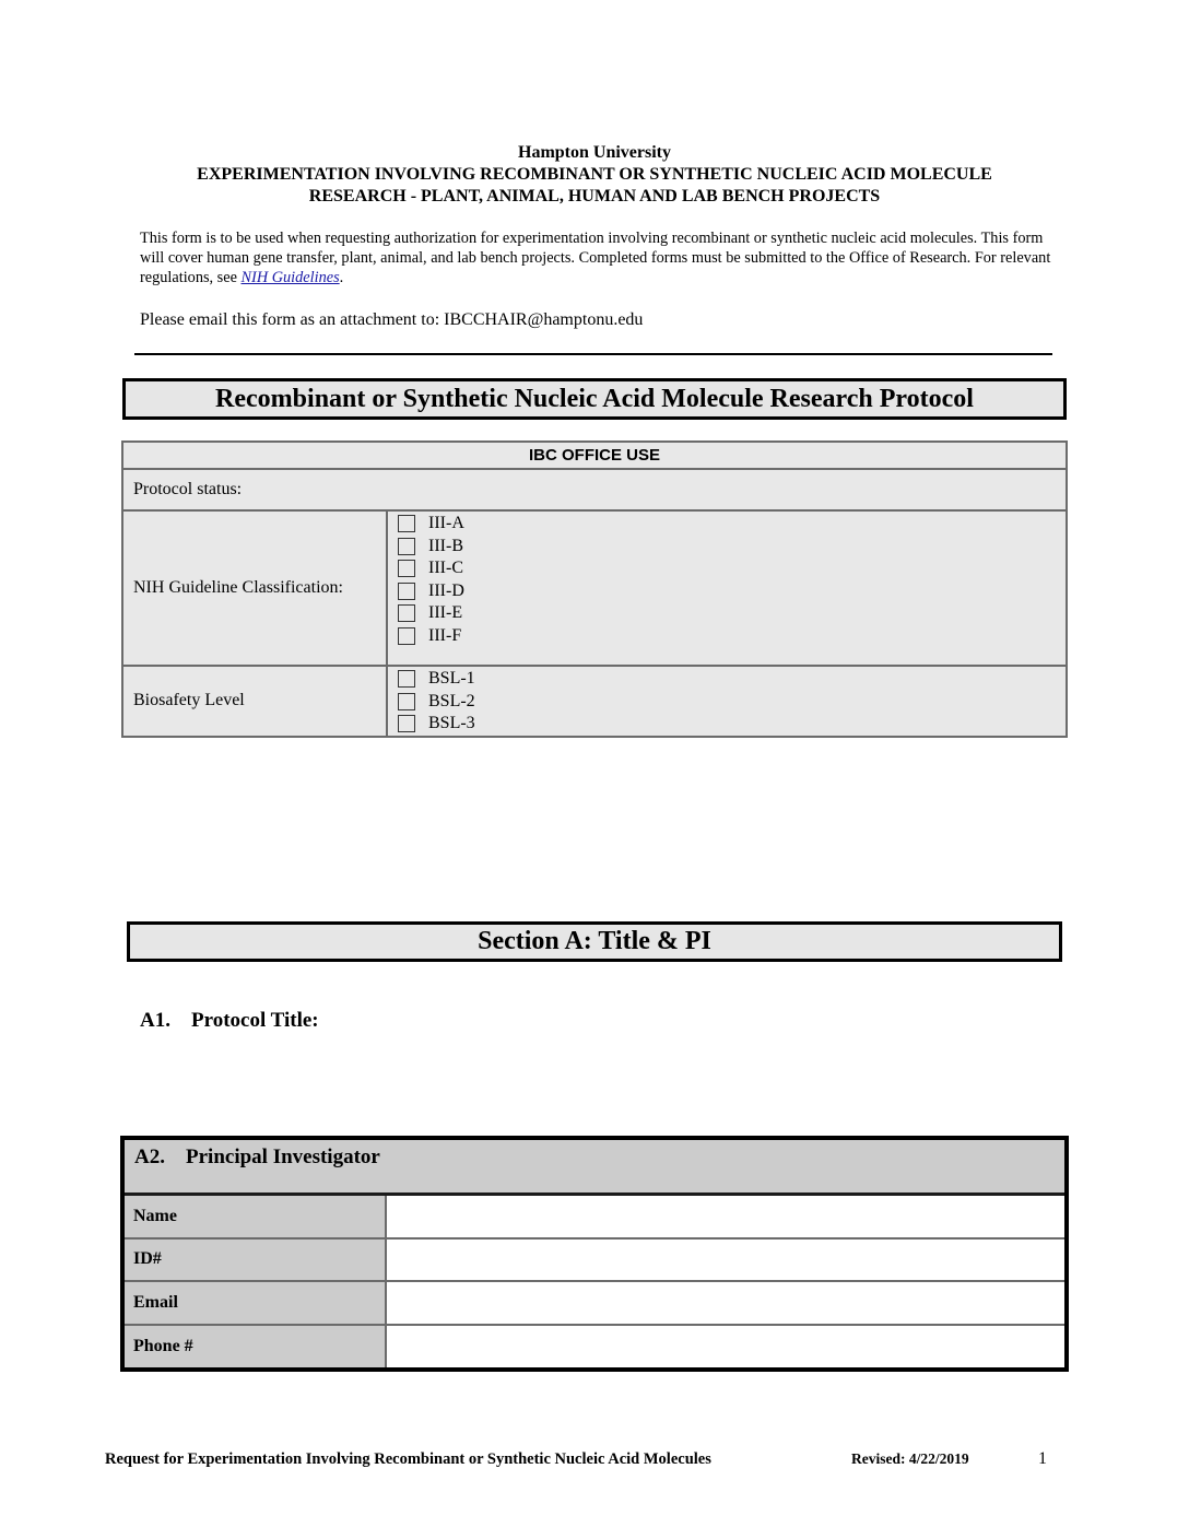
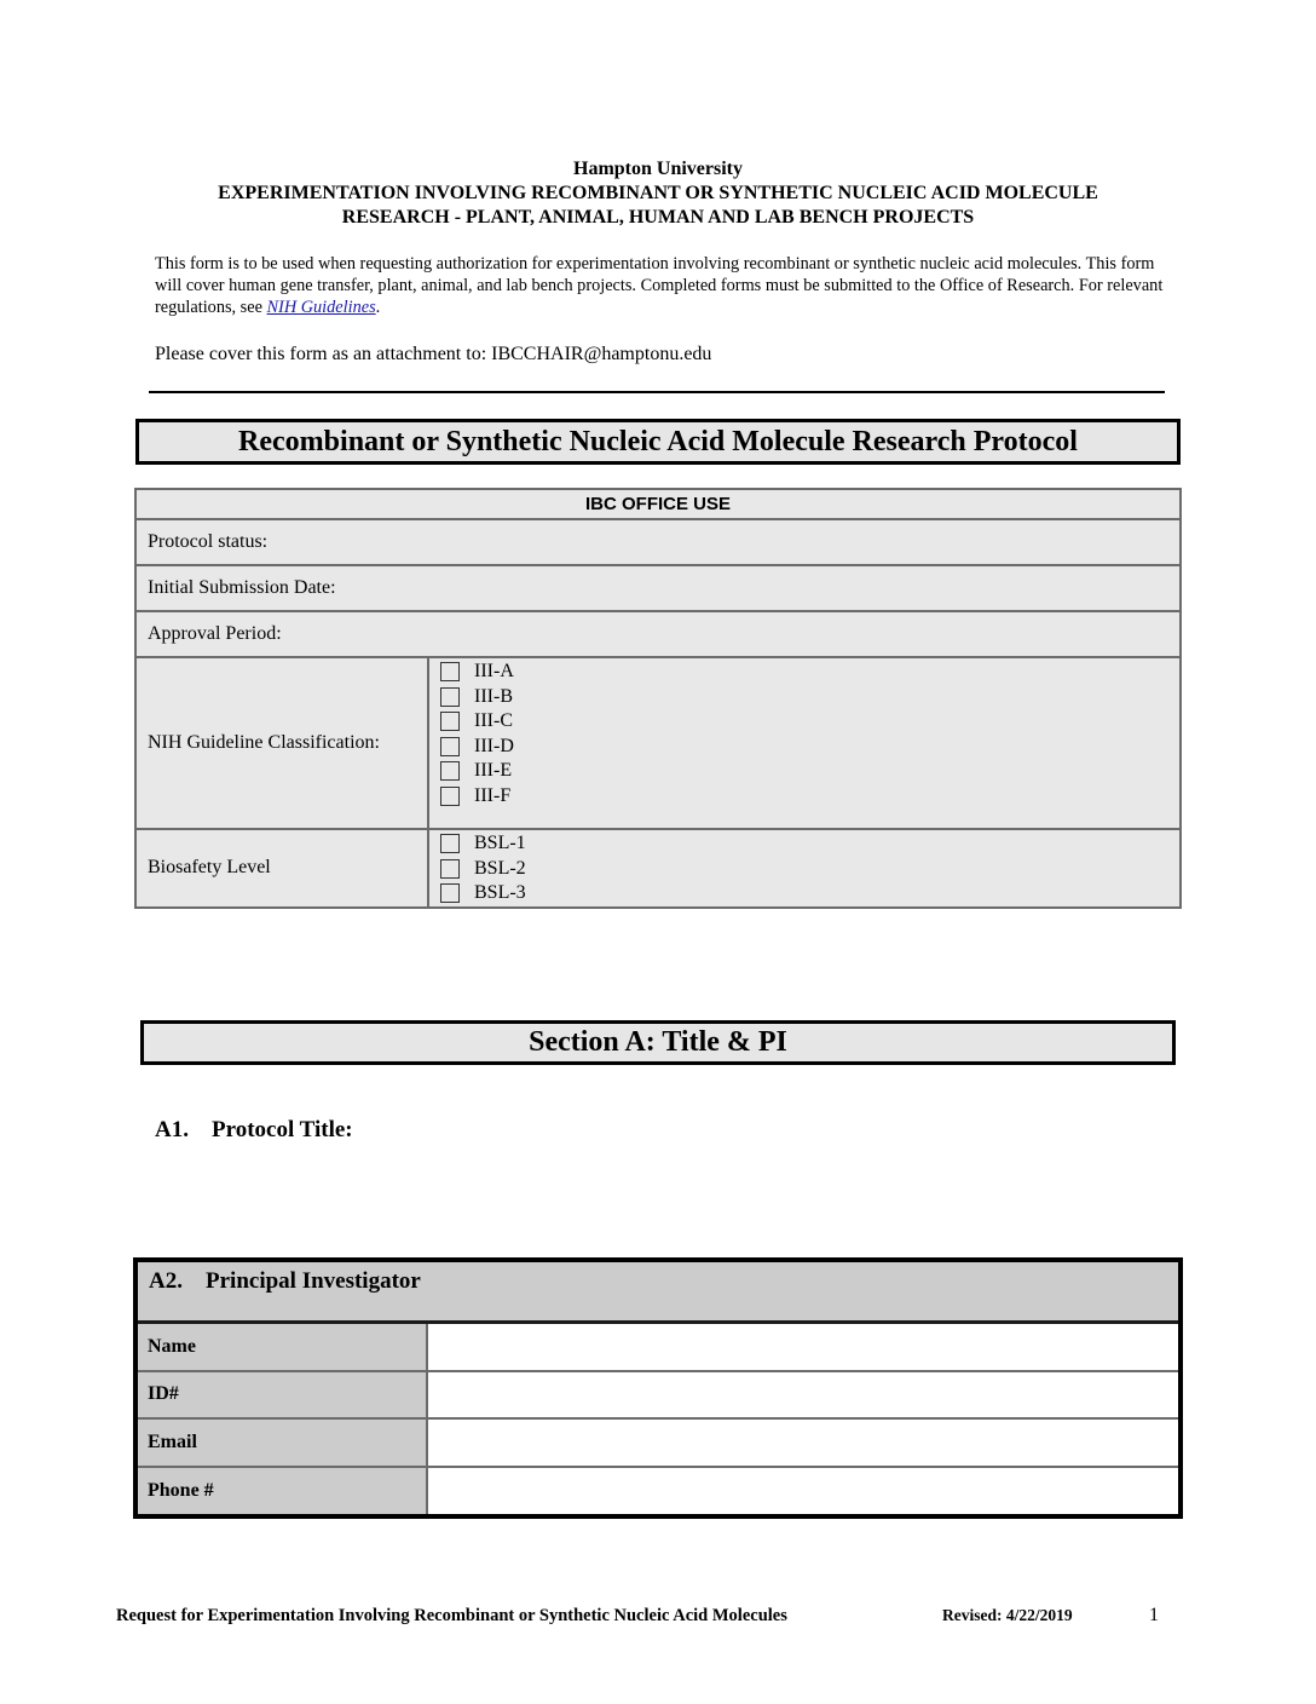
  Hampton University
  EXPERIMENTATION INVOLVING RECOMBINANT OR SYNTHETIC NUCLEIC ACID MOLECULE
  RESEARCH - PLANT, ANIMAL, HUMAN AND LAB BENCH PROJECTS
  This form is to be used when requesting authorization for experimentation involving recombinant or synthetic nucleic acid molecules. This form will cover human gene transfer, plant, animal, and lab bench projects. Completed forms must be submitted to the Office of Research. For relevant regulations, see NIH Guidelines.
- Please email this form as an attachment to: IBCCHAIR@hamptonu.edu
+ Please cover this form as an attachment to: IBCCHAIR@hamptonu.edu
  Recombinant or Synthetic Nucleic Acid Molecule Research Protocol
  IBC OFFICE USE
  Protocol status:
+ Initial Submission Date:
+ Approval Period:
  NIH Guideline Classification:	III-A III-B III-C III-D III-E III-F
  Biosafety Level	BSL-1 BSL-2 BSL-3
  Section A: Title & PI
  A1. Protocol Title:
  A2. Principal Investigator
  Name
  ID#
  Email
  Phone #
  Request for Experimentation Involving Recombinant or Synthetic Nucleic Acid Molecules
  Revised: 4/22/2019
  1
